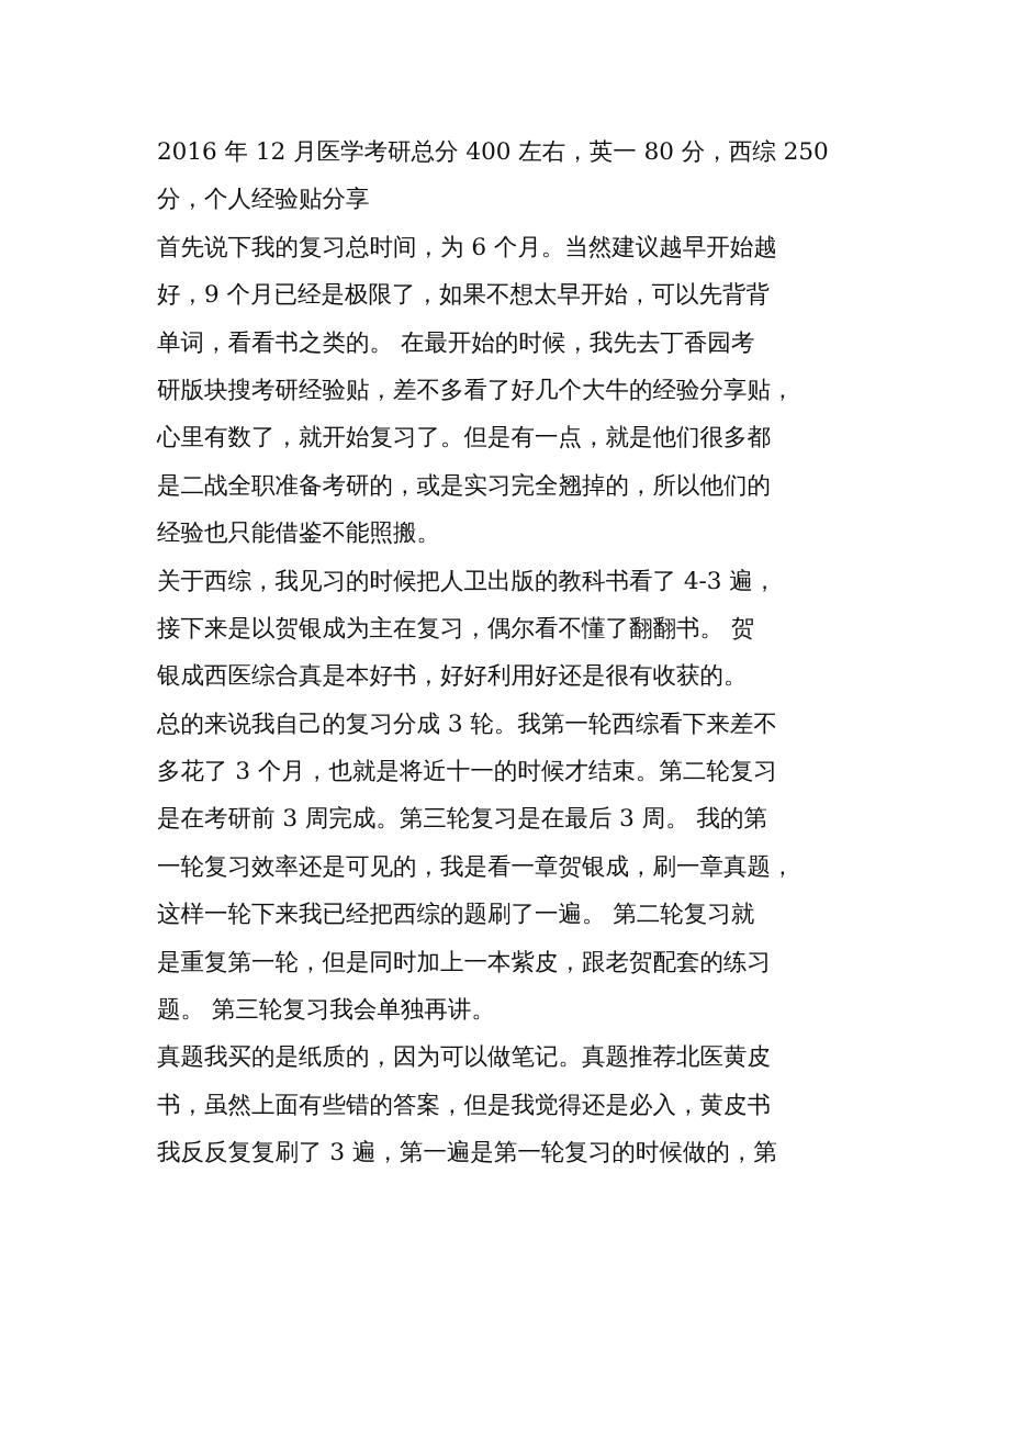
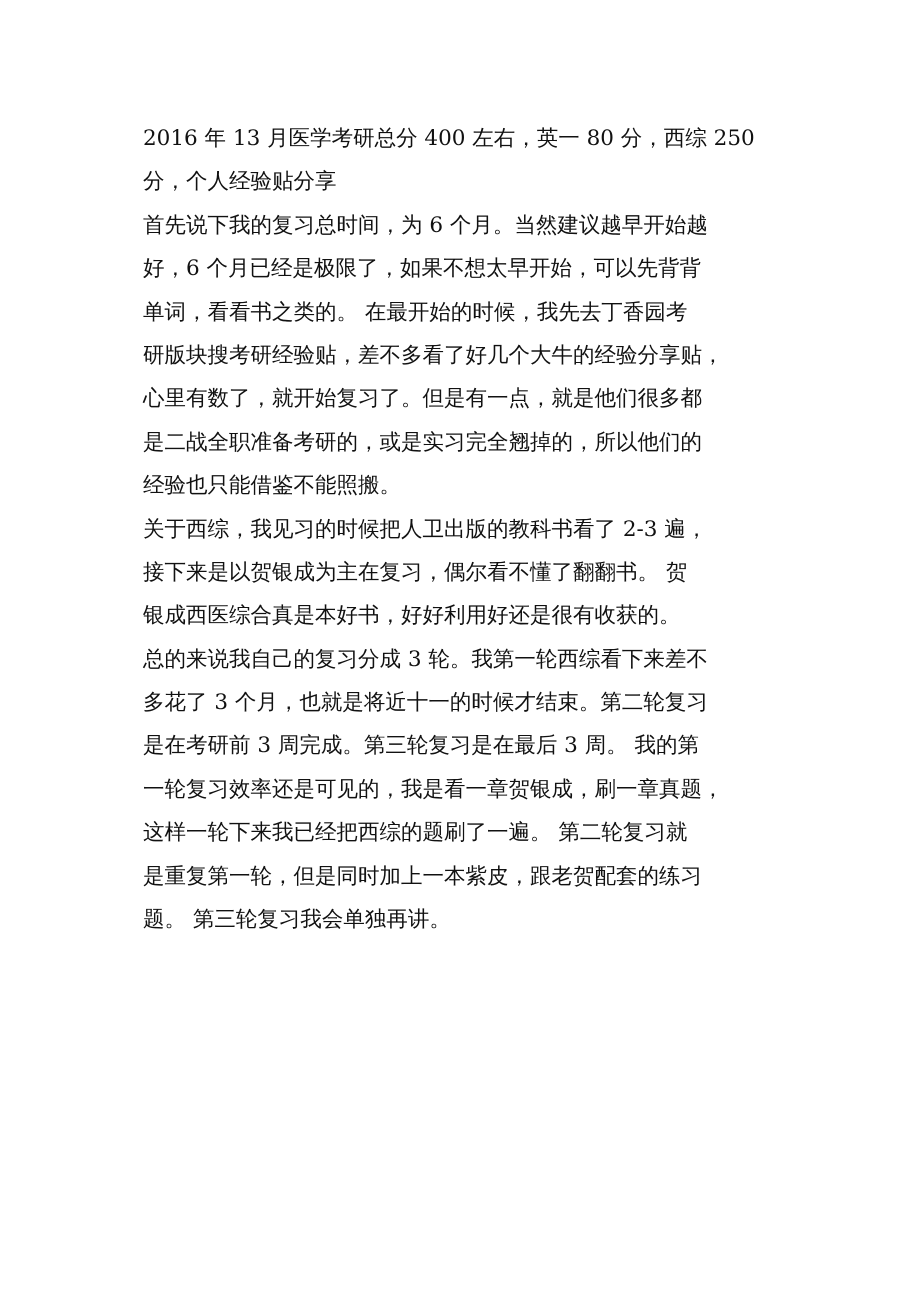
- 2016 年 12 月医学考研总分 400 左右，英一 80 分，西综 250
+ 2016 年 13 月医学考研总分 400 左右，英一 80 分，西综 250
  分，个人经验贴分享
  首先说下我的复习总时间，为 6 个月。当然建议越早开始越
- 好，9 个月已经是极限了，如果不想太早开始，可以先背背
+ 好，6 个月已经是极限了，如果不想太早开始，可以先背背
  单词，看看书之类的。 在最开始的时候，我先去丁香园考
  研版块搜考研经验贴，差不多看了好几个大牛的经验分享贴，
  心里有数了，就开始复习了。但是有一点，就是他们很多都
  是二战全职准备考研的，或是实习完全翘掉的，所以他们的
  经验也只能借鉴不能照搬。
- 关于西综，我见习的时候把人卫出版的教科书看了 4-3 遍，
+ 关于西综，我见习的时候把人卫出版的教科书看了 2-3 遍，
  接下来是以贺银成为主在复习，偶尔看不懂了翻翻书。 贺
  银成西医综合真是本好书，好好利用好还是很有收获的。
  总的来说我自己的复习分成 3 轮。我第一轮西综看下来差不
  多花了 3 个月，也就是将近十一的时候才结束。第二轮复习
  是在考研前 3 周完成。第三轮复习是在最后 3 周。 我的第
  一轮复习效率还是可见的，我是看一章贺银成，刷一章真题，
  这样一轮下来我已经把西综的题刷了一遍。 第二轮复习就
  是重复第一轮，但是同时加上一本紫皮，跟老贺配套的练习
  题。 第三轮复习我会单独再讲。
- 真题我买的是纸质的，因为可以做笔记。真题推荐北医黄皮
- 书，虽然上面有些错的答案，但是我觉得还是必入，黄皮书
- 我反反复复刷了 3 遍，第一遍是第一轮复习的时候做的，第
